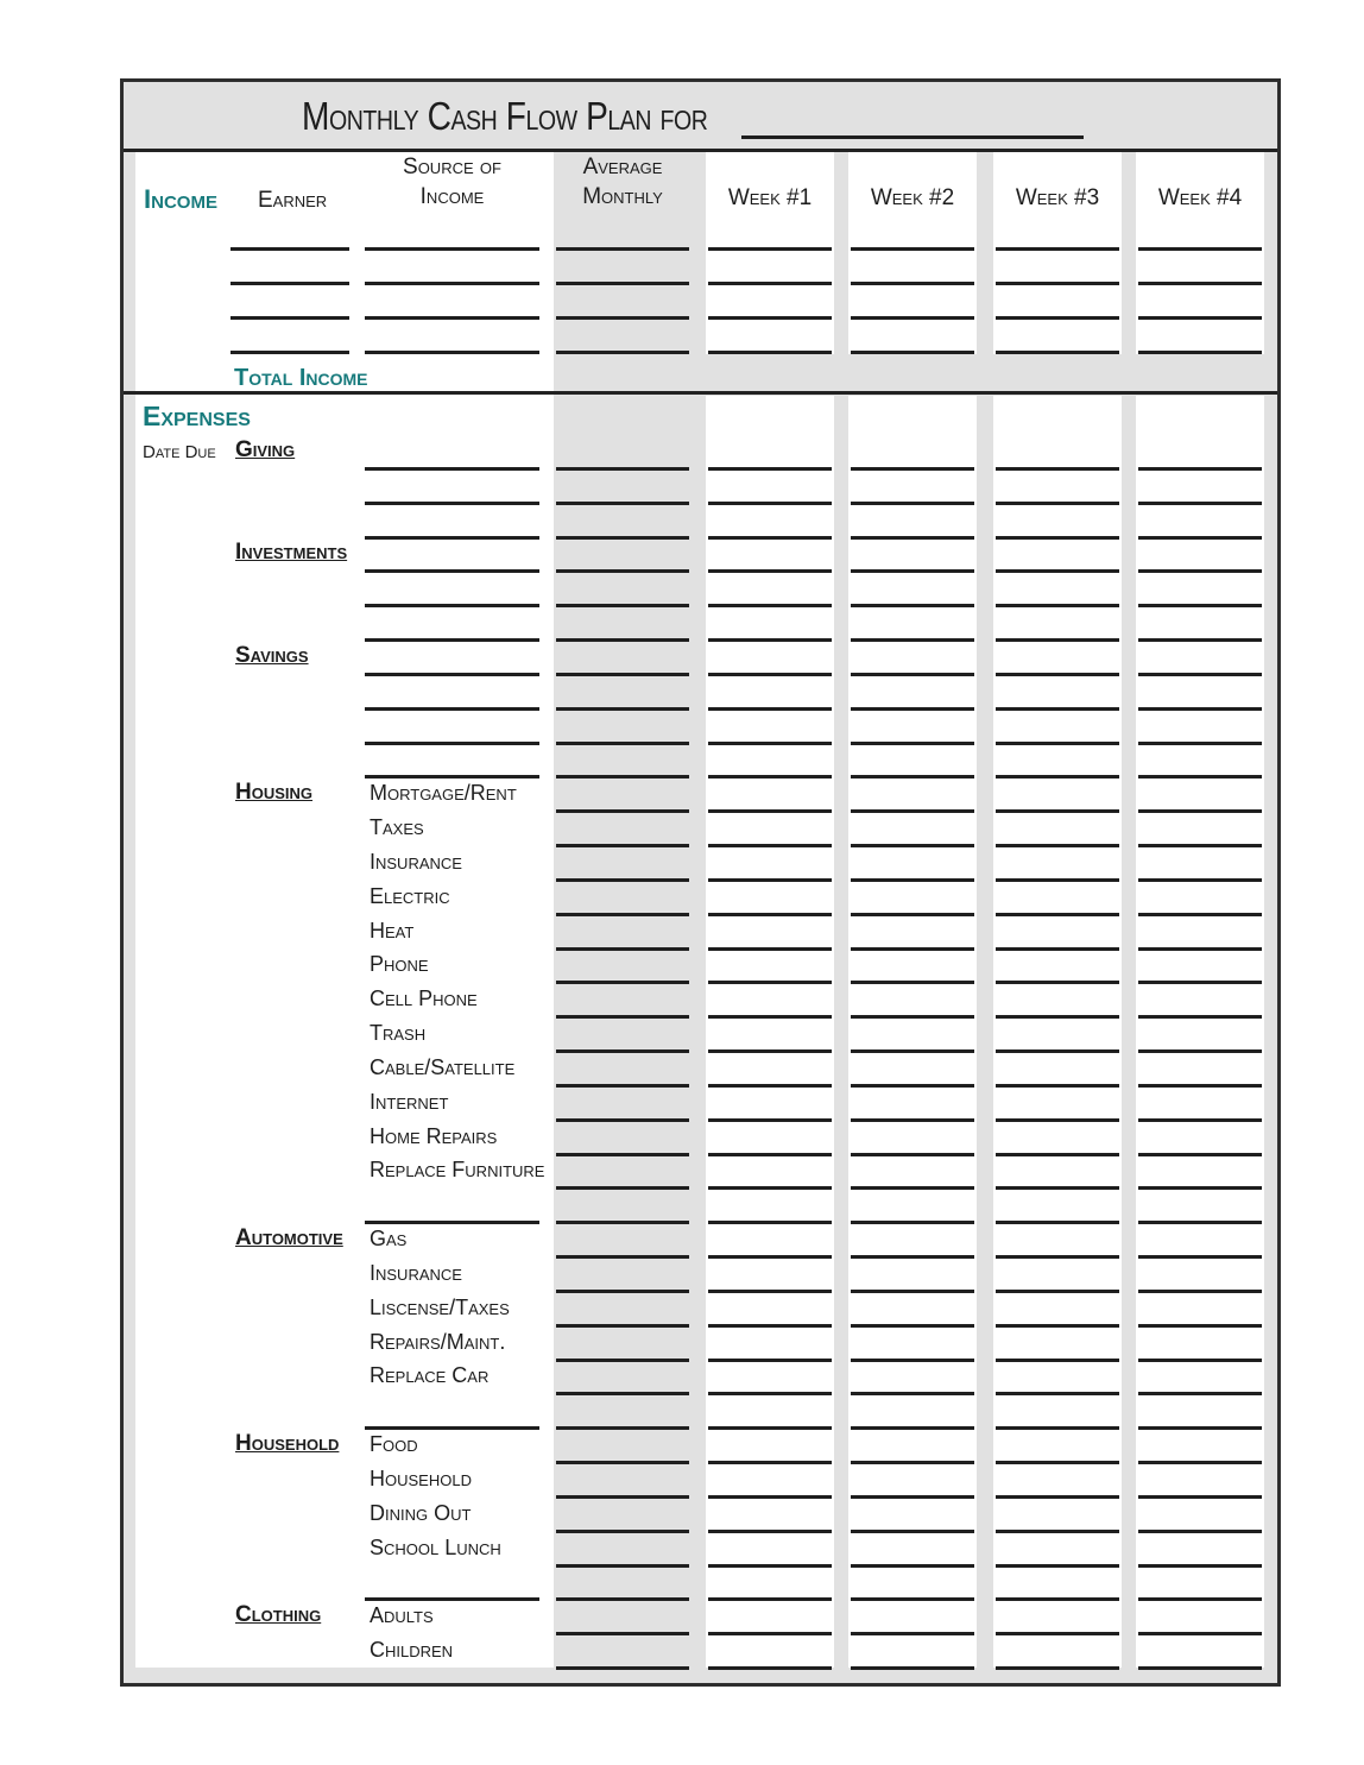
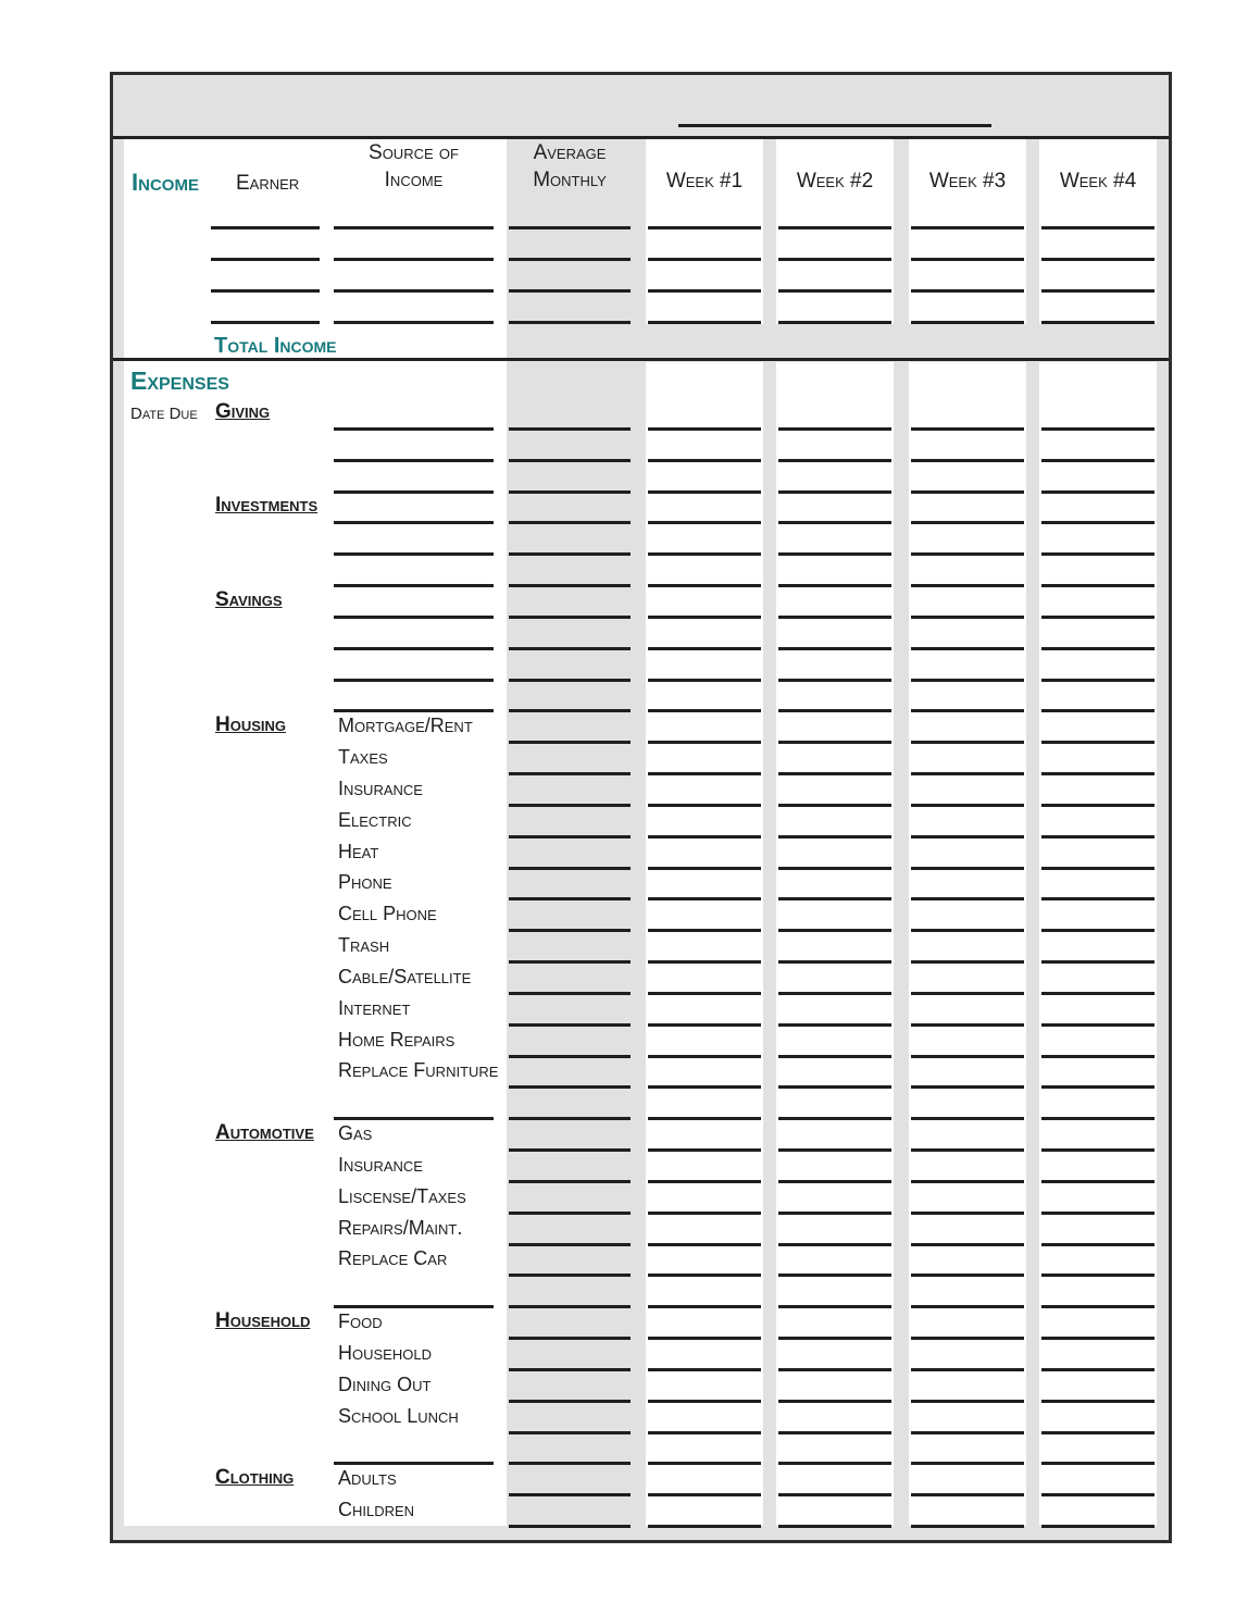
- Monthly Cash Flow Plan for
  Income
  Earner
  Source of
  Income
  Average
  Monthly
  Week #1
  Week #2
  Week #3
  Week #4
  Total Income
  Expenses
  Date Due
  Giving
  Investments
  Savings
  Housing
  Mortgage/Rent
  Taxes
  Insurance
  Electric
  Heat
  Phone
  Cell Phone
  Trash
  Cable/Satellite
  Internet
  Home Repairs
  Replace Furniture
  Automotive
  Gas
  Insurance
  Liscense/Taxes
  Repairs/Maint.
  Replace Car
  Household
  Food
  Household
  Dining Out
  School Lunch
  Clothing
  Adults
  Children
